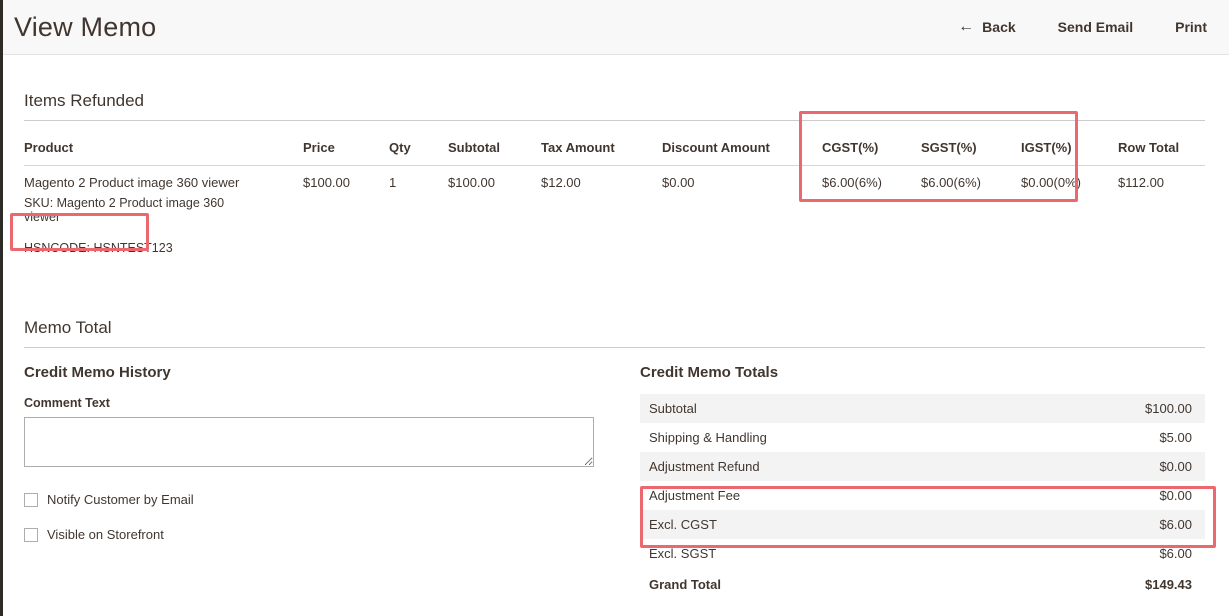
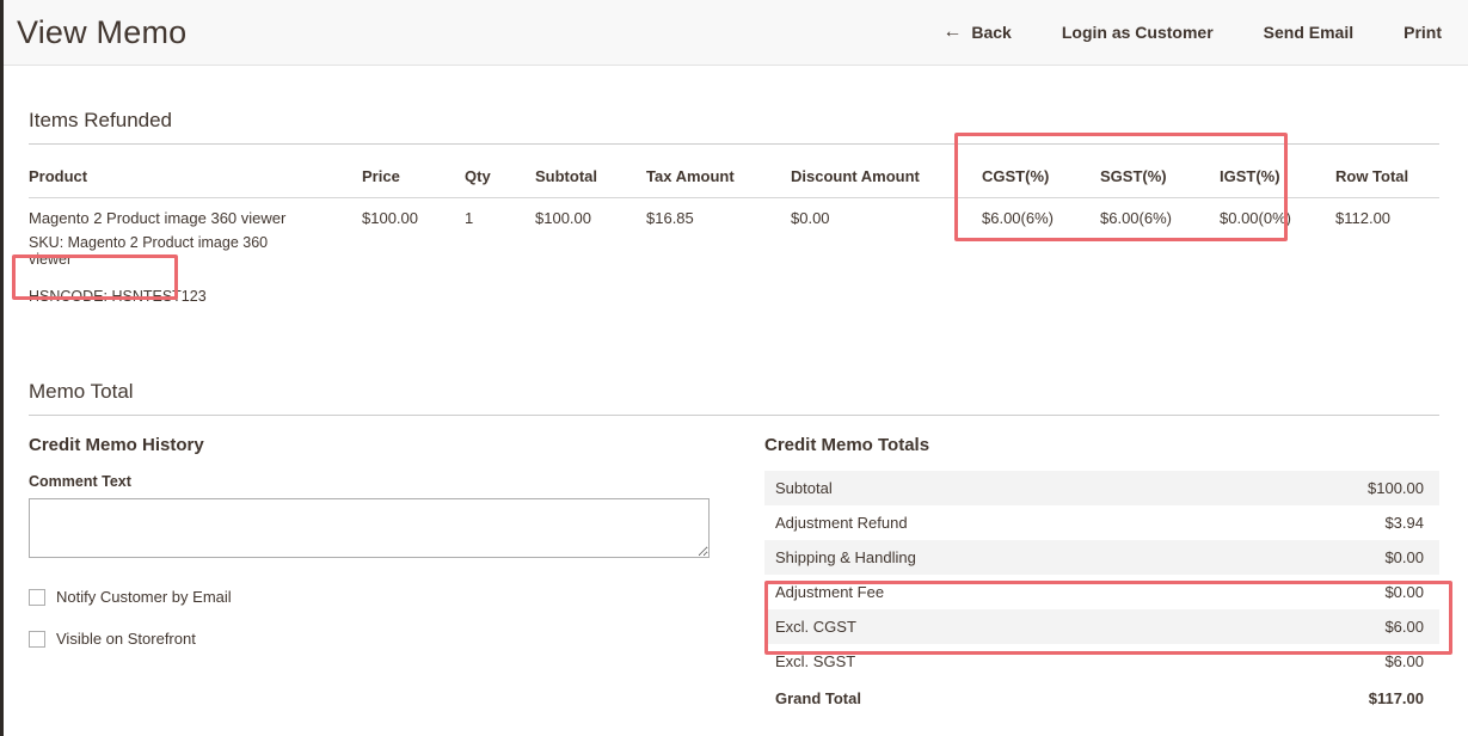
  View Memo
  ←
  Back
+ Login as Customer
  Send Email
  Print
  Items Refunded
  Product	Price	Qty	Subtotal	Tax Amount	Discount Amount	CGST(%)	SGST(%)	IGST(%)	Row Total
- Magento 2 Product image 360 viewer SKU: Magento 2 Product image 360 viewer HSNCODE: HSNTEST123	$100.00	1	$100.00	$12.00	$0.00	$6.00(6%)	$6.00(6%)	$0.00(0%)	$112.00
+ Magento 2 Product image 360 viewer SKU: Magento 2 Product image 360 viewer HSNCODE: HSNTEST123	$100.00	1	$100.00	$16.85	$0.00	$6.00(6%)	$6.00(6%)	$0.00(0%)	$112.00
  Memo Total
  Credit Memo History
  Comment Text
  Notify Customer by Email
  Visible on Storefront
  Credit Memo Totals
  Subtotal
  $100.00
- Shipping & Handling
+ Adjustment Refund
- $5.00
+ $3.94
- Adjustment Refund
+ Shipping & Handling
  $0.00
  Adjustment Fee
  $0.00
  Excl. CGST
  $6.00
  Excl. SGST
  $6.00
  Grand Total
- $149.43
+ $117.00
